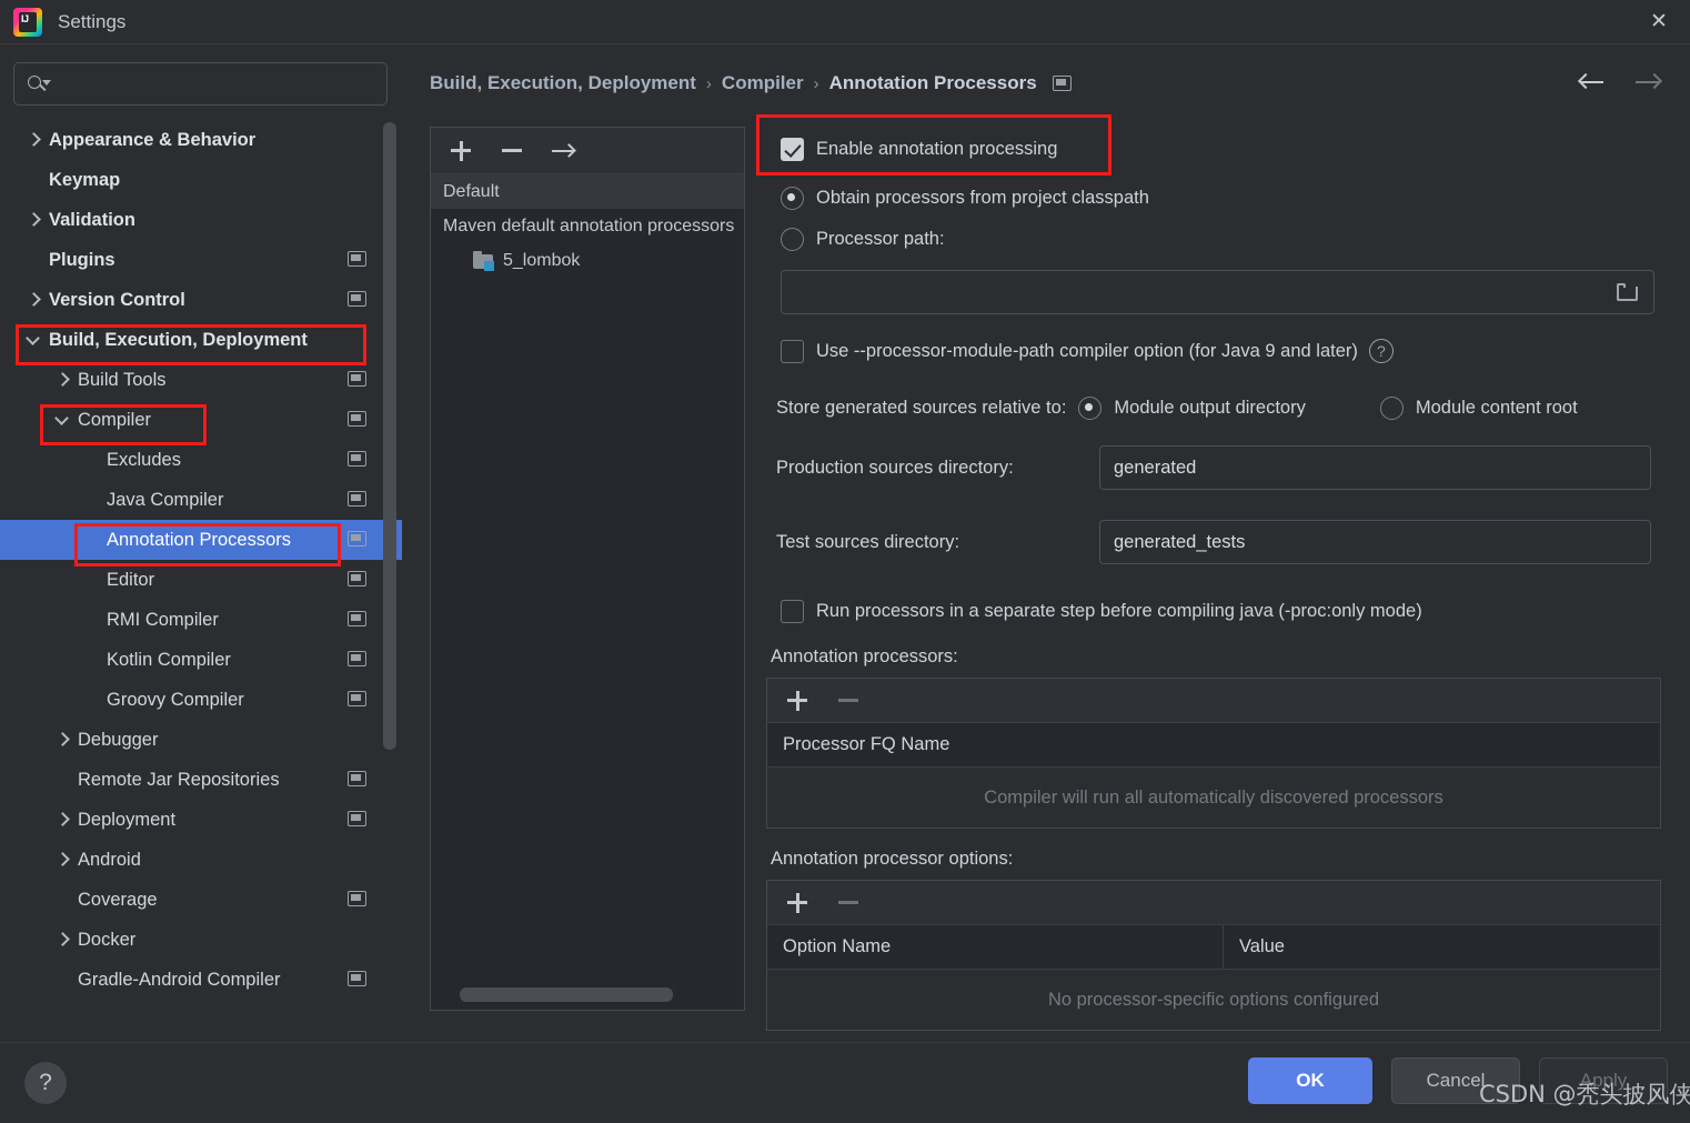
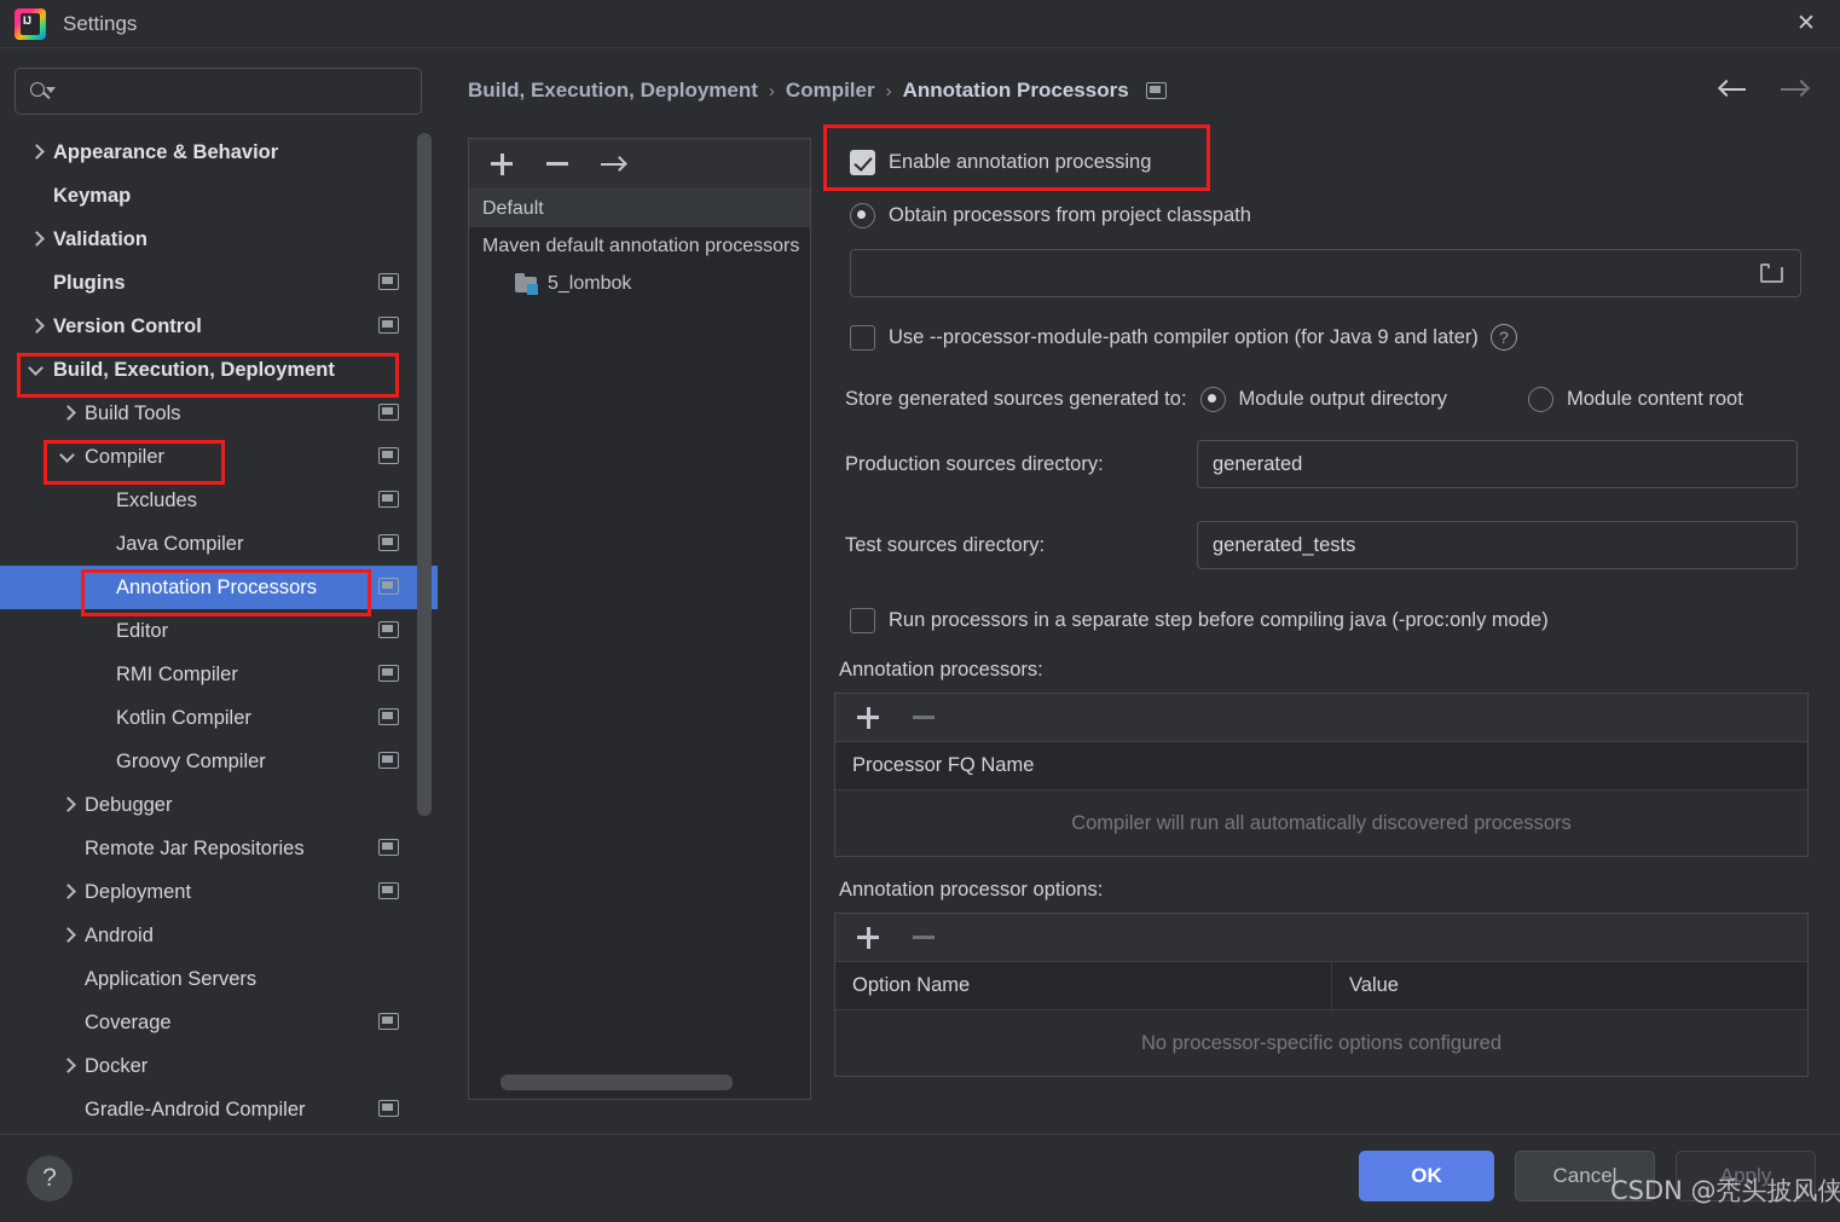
  Settings
  ✕
  Appearance & Behavior
  Keymap
  Validation
  Plugins
  Version Control
  Build, Execution, Deployment
  Build Tools
  Compiler
  Excludes
  Java Compiler
  Annotation Processors
  Editor
  RMI Compiler
  Kotlin Compiler
  Groovy Compiler
  Debugger
  Remote Jar Repositories
  Deployment
  Android
+ Application Servers
  Coverage
  Docker
  Gradle-Android Compiler
  Build, Execution, Deployment
  ›
  Compiler
  ›
  Annotation Processors
  Default
  Maven default annotation processors
  5_lombok
  Enable annotation processing
  Obtain processors from project classpath
- Processor path:
  Use --processor-module-path compiler option (for Java 9 and later)
  ?
- Store generated sources relative to:
+ Store generated sources generated to:
  Module output directory
  Module content root
  Production sources directory:
  generated
  Test sources directory:
  generated_tests
  Run processors in a separate step before compiling java (-proc:only mode)
  Annotation processors:
  Processor FQ Name
  Compiler will run all automatically discovered processors
  Annotation processor options:
  Option Name
  Value
  No processor-specific options configured
  ?
  OK
  Cancel
  Apply
  CSDN @秃头披风侠
